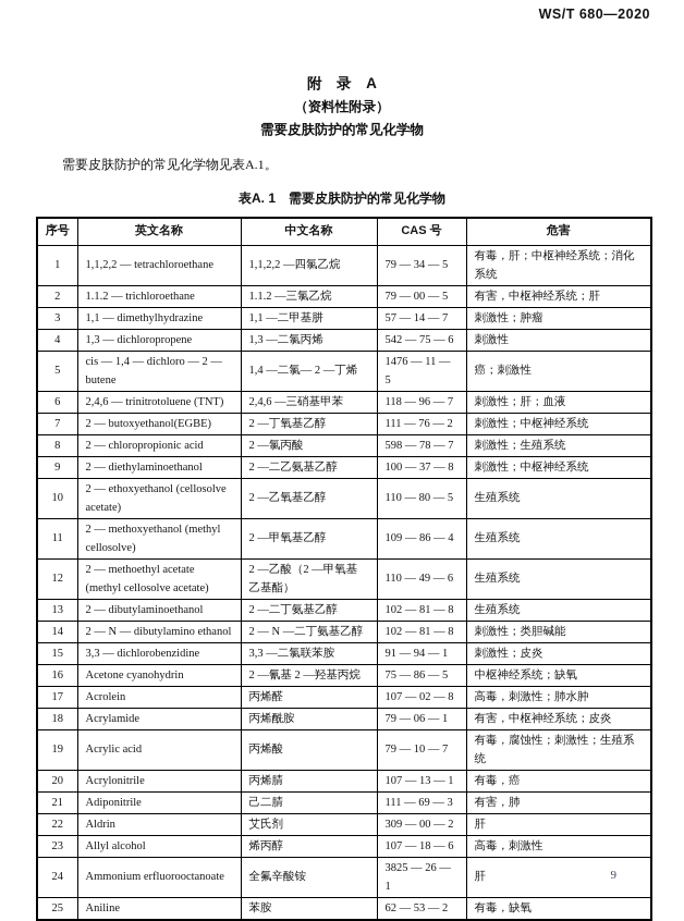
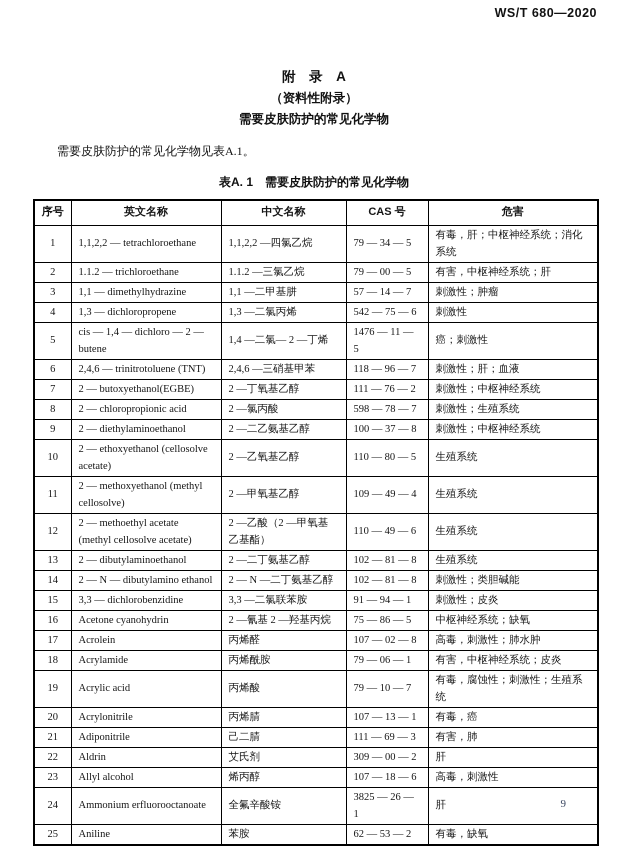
  WS/T 680—2020
  附 录 A
  （资料性附录）
  需要皮肤防护的常见化学物
  需要皮肤防护的常见化学物见表A.1。
  表A. 1 需要皮肤防护的常见化学物
  序号	英文名称	中文名称	CAS 号	危害
  1	1,1,2,2 — tetrachloroethane	1,1,2,2 —四氯乙烷	79 — 34 — 5	有毒，肝；中枢神经系统；消化系统
  2	1.1.2 — trichloroethane	1.1.2 —三氯乙烷	79 — 00 — 5	有害，中枢神经系统；肝
  3	1,1 — dimethylhydrazine	1,1 —二甲基肼	57 — 14 — 7	刺激性；肿瘤
  4	1,3 — dichloropropene	1,3 —二氯丙烯	542 — 75 — 6	刺激性
  5	cis — 1,4 — dichloro — 2 — butene	1,4 —二氯— 2 —丁烯	1476 — 11 — 5	癌；刺激性
  6	2,4,6 — trinitrotoluene (TNT)	2,4,6 —三硝基甲苯	118 — 96 — 7	刺激性；肝；血液
  7	2 — butoxyethanol(EGBE)	2 —丁氧基乙醇	111 — 76 — 2	刺激性；中枢神经系统
  8	2 — chloropropionic acid	2 —氯丙酸	598 — 78 — 7	刺激性；生殖系统
  9	2 — diethylaminoethanol	2 —二乙氨基乙醇	100 — 37 — 8	刺激性；中枢神经系统
  10	2 — ethoxyethanol (cellosolve acetate)	2 —乙氧基乙醇	110 — 80 — 5	生殖系统
- 11	2 — methoxyethanol (methyl cellosolve)	2 —甲氧基乙醇	109 — 86 — 4	生殖系统
+ 11	2 — methoxyethanol (methyl cellosolve)	2 —甲氧基乙醇	109 — 49 — 4	生殖系统
  12	2 — methoethyl acetate (methyl cellosolve acetate)	2 —乙酸（2 —甲氧基乙基酯）	110 — 49 — 6	生殖系统
  13	2 — dibutylaminoethanol	2 —二丁氨基乙醇	102 — 81 — 8	生殖系统
  14	2 — N — dibutylamino ethanol	2 — N —二丁氨基乙醇	102 — 81 — 8	刺激性；类胆碱能
  15	3,3 — dichlorobenzidine	3,3 —二氯联苯胺	91 — 94 — 1	刺激性；皮炎
  16	Acetone cyanohydrin	2 —氰基 2 —羟基丙烷	75 — 86 — 5	中枢神经系统；缺氧
  17	Acrolein	丙烯醛	107 — 02 — 8	高毒，刺激性；肺水肿
  18	Acrylamide	丙烯酰胺	79 — 06 — 1	有害，中枢神经系统；皮炎
  19	Acrylic acid	丙烯酸	79 — 10 — 7	有毒，腐蚀性；刺激性；生殖系统
  20	Acrylonitrile	丙烯腈	107 — 13 — 1	有毒，癌
  21	Adiponitrile	己二腈	111 — 69 — 3	有害，肺
  22	Aldrin	艾氏剂	309 — 00 — 2	肝
  23	Allyl alcohol	烯丙醇	107 — 18 — 6	高毒，刺激性
  24	Ammonium erfluorooctanoate	全氟辛酸铵	3825 — 26 — 1	肝
  25	Aniline	苯胺	62 — 53 — 2	有毒，缺氧
  9
